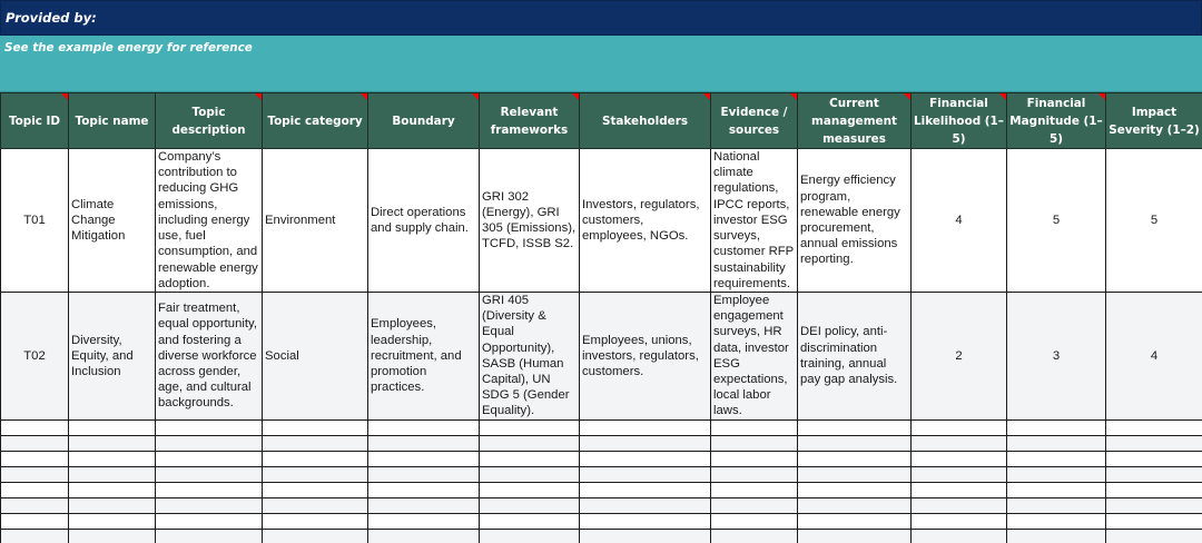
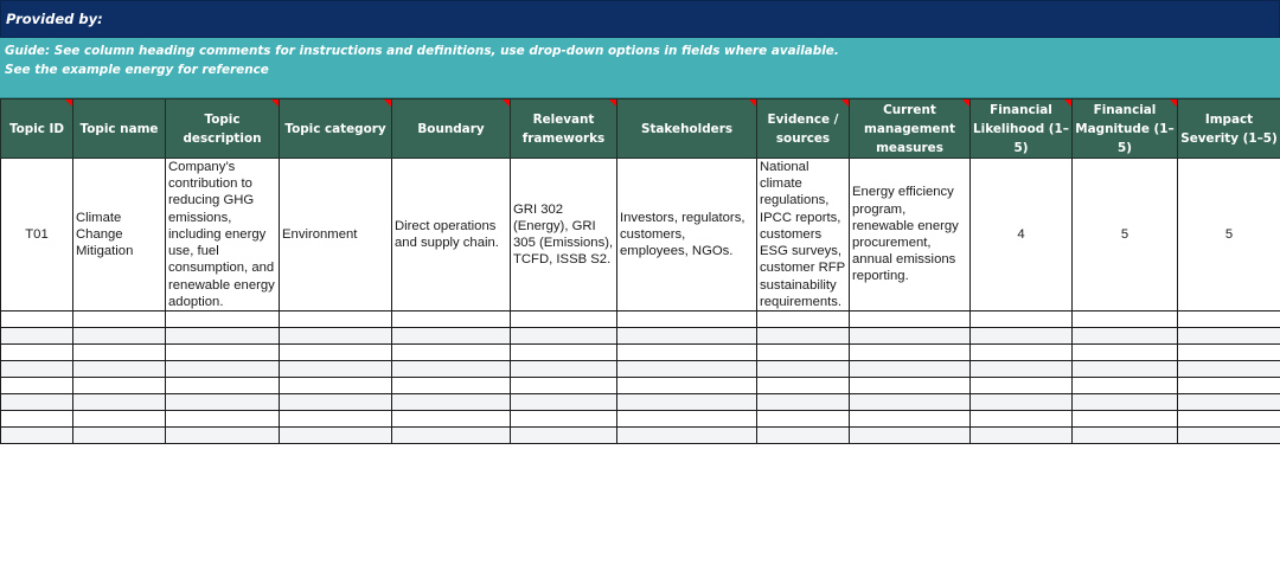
  Provided by:
+ Guide: See column heading comments for instructions and definitions, use drop-down options in fields where available.
  See the example energy for reference
- Topic ID	Topic name	Topic description	Topic category	Boundary	Relevant frameworks	Stakeholders	Evidence / sources	Current management measures	Financial Likelihood (1–5)	Financial Magnitude (1–5)	Impact Severity (1–2)
+ Topic ID	Topic name	Topic description	Topic category	Boundary	Relevant frameworks	Stakeholders	Evidence / sources	Current management measures	Financial Likelihood (1–5)	Financial Magnitude (1–5)	Impact Severity (1–5)
- T01	Climate Change Mitigation	Company’s contribution to reducing GHG emissions, including energy use, fuel consumption, and renewable energy adoption.	Environment	Direct operations and supply chain.	GRI 302 (Energy), GRI 305 (Emissions), TCFD, ISSB S2.	Investors, regulators, customers, employees, NGOs.	National climate regulations, IPCC reports, investor ESG surveys, customer RFP sustainability requirements.	Energy efficiency program, renewable energy procurement, annual emissions reporting.	4	5	5
+ T01	Climate Change Mitigation	Company’s contribution to reducing GHG emissions, including energy use, fuel consumption, and renewable energy adoption.	Environment	Direct operations and supply chain.	GRI 302 (Energy), GRI 305 (Emissions), TCFD, ISSB S2.	Investors, regulators, customers, employees, NGOs.	National climate regulations, IPCC reports, customers ESG surveys, customer RFP sustainability requirements.	Energy efficiency program, renewable energy procurement, annual emissions reporting.	4	5	5
- T02	Diversity, Equity, and Inclusion	Fair treatment, equal opportunity, and fostering a diverse workforce across gender, age, and cultural backgrounds.	Social	Employees, leadership, recruitment, and promotion practices.	GRI 405 (Diversity & Equal Opportunity), SASB (Human Capital), UN SDG 5 (Gender Equality).	Employees, unions, investors, regulators, customers.	Employee engagement surveys, HR data, investor ESG expectations, local labor laws.	DEI policy, anti-discrimination training, annual pay gap analysis.	2	3	4
